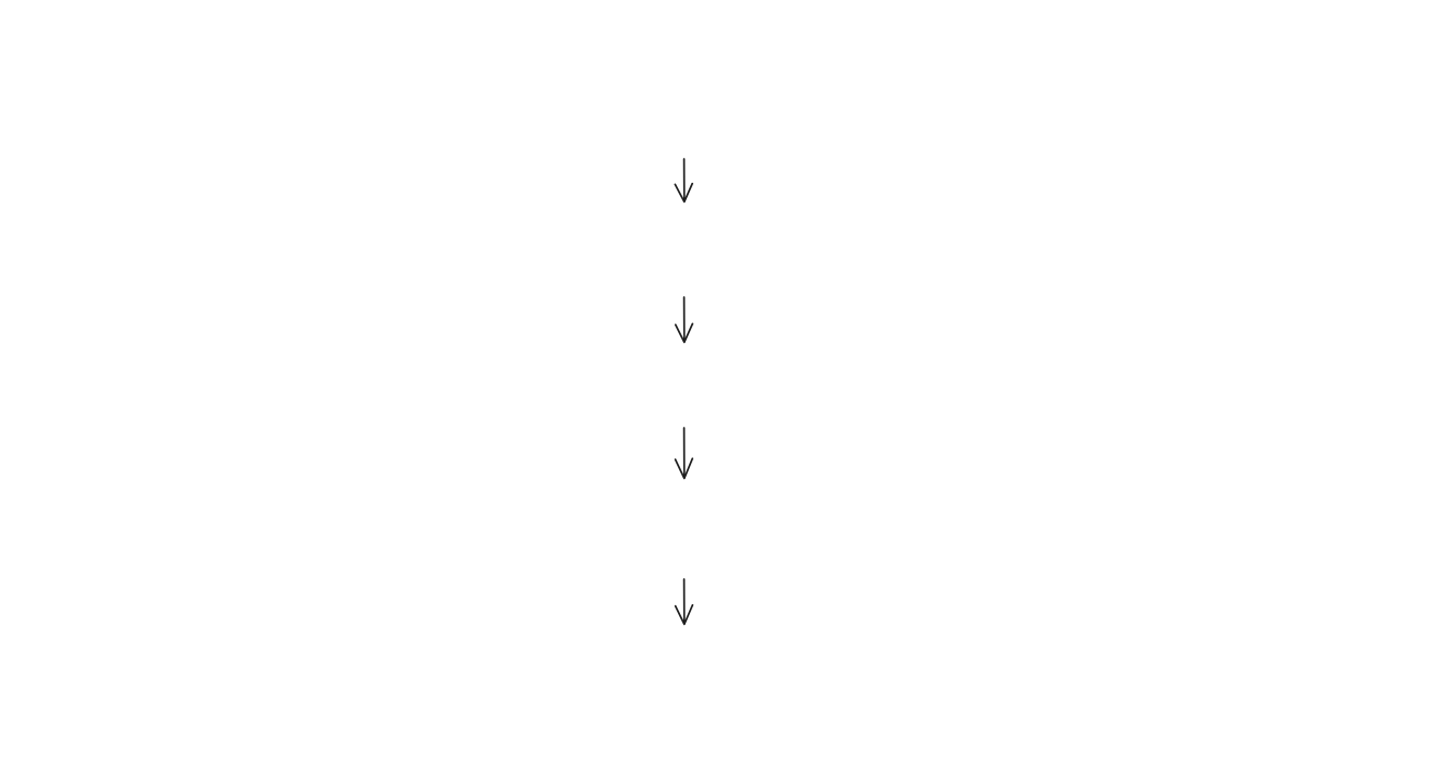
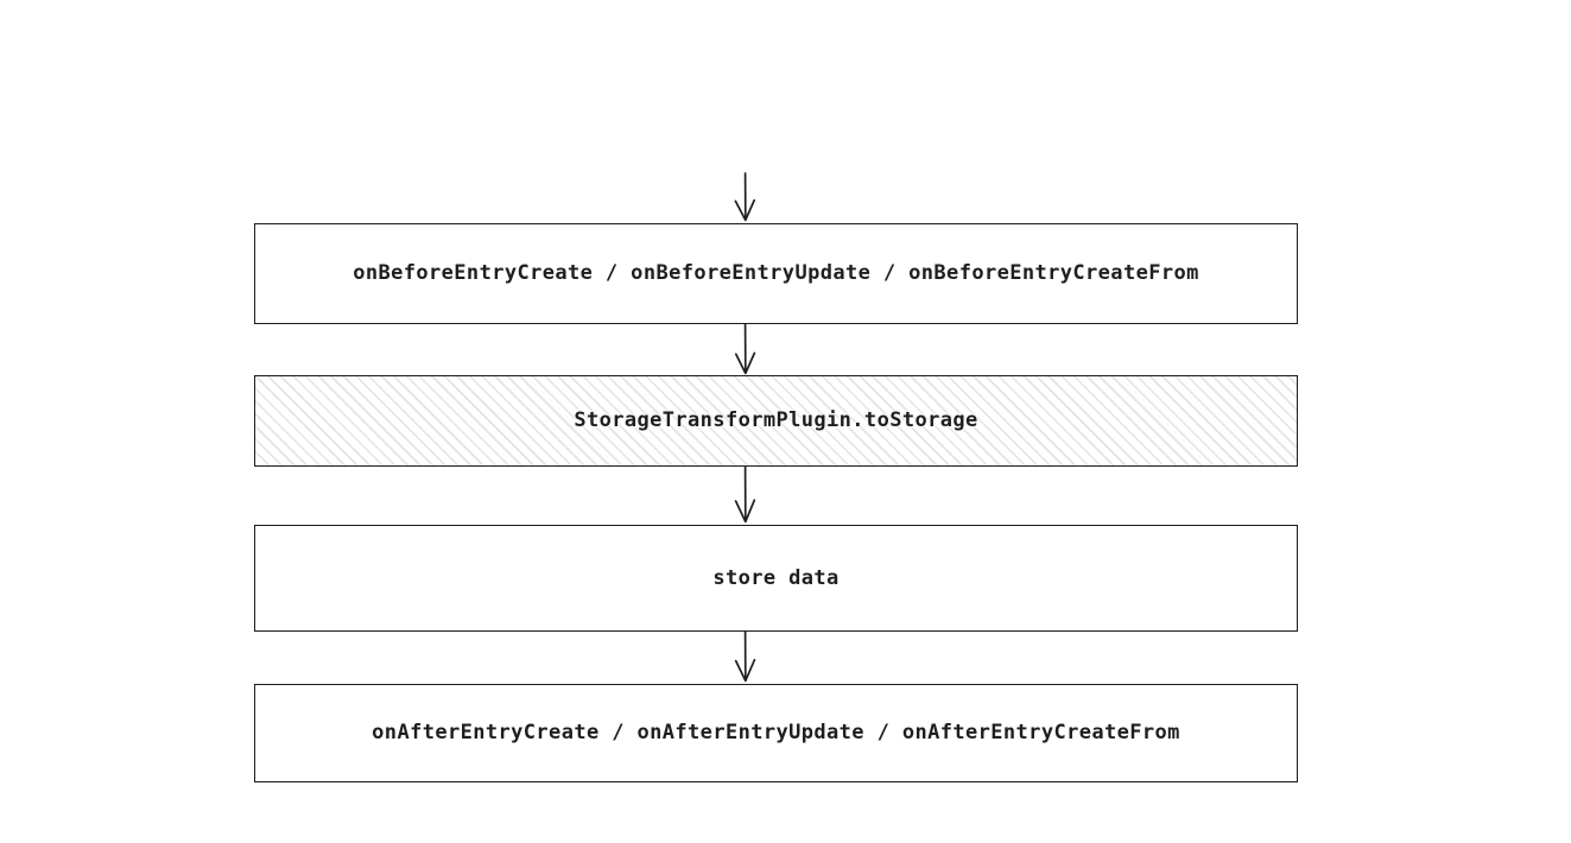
+ onBeforeEntryCreate / onBeforeEntryUpdate / onBeforeEntryCreateFrom
+ StorageTransformPlugin.toStorage
+ store data
+ onAfterEntryCreate / onAfterEntryUpdate / onAfterEntryCreateFrom
